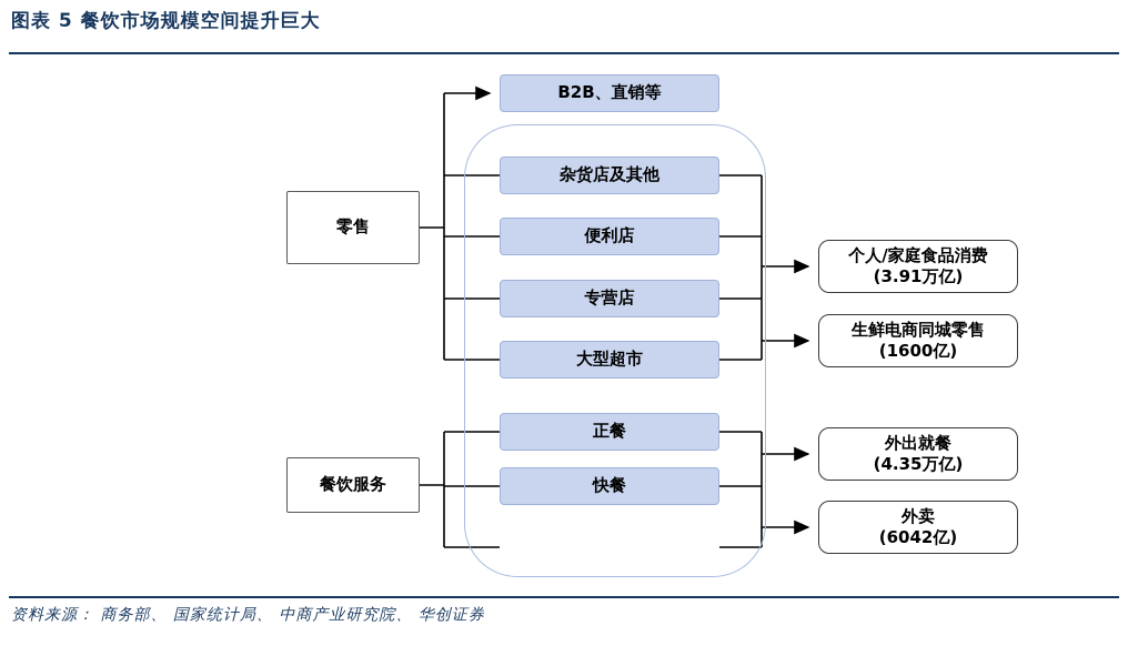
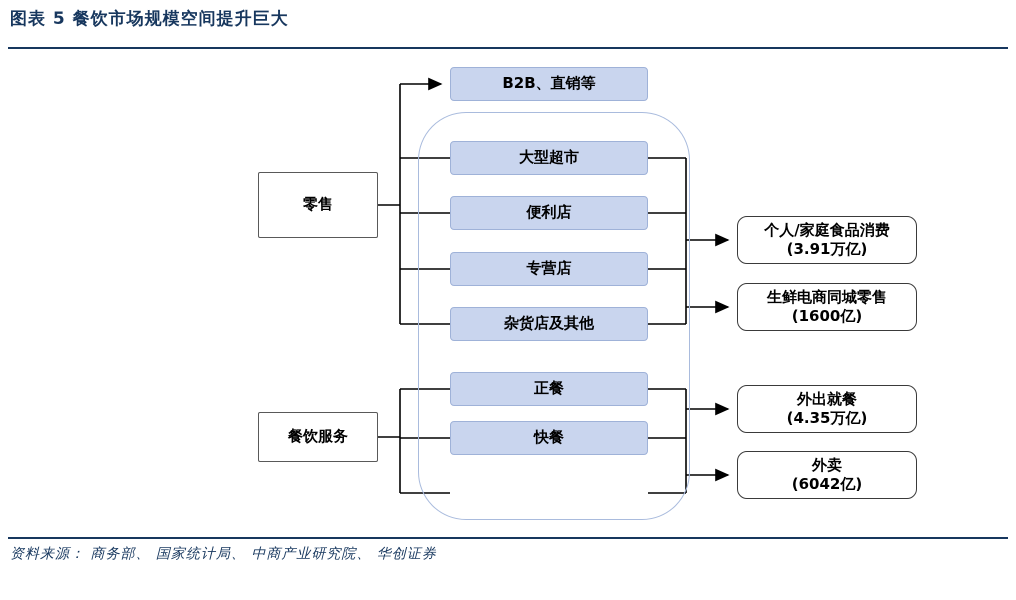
  图表 5 餐饮市场规模空间提升巨大
  零售
  餐饮服务
  B2B、直销等
- 杂货店及其他
+ 大型超市
  便利店
  专营店
- 大型超市
+ 杂货店及其他
  正餐
  快餐
  个人/家庭食品消费
  (3.91万亿)
  生鲜电商同城零售
  (1600亿)
  外出就餐
  (4.35万亿)
  外卖
  (6042亿)
  资料来源： 商务部、 国家统计局、 中商产业研究院、 华创证券
